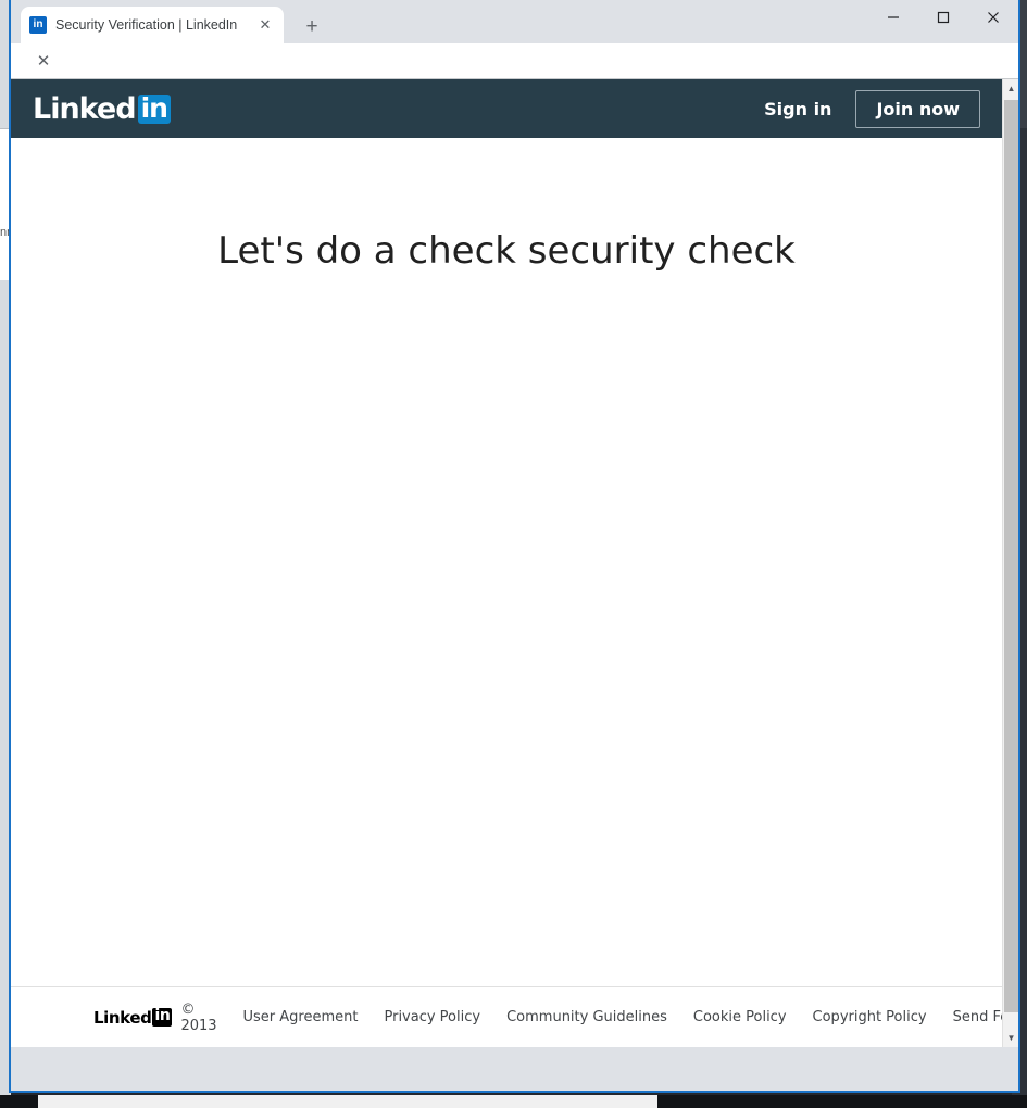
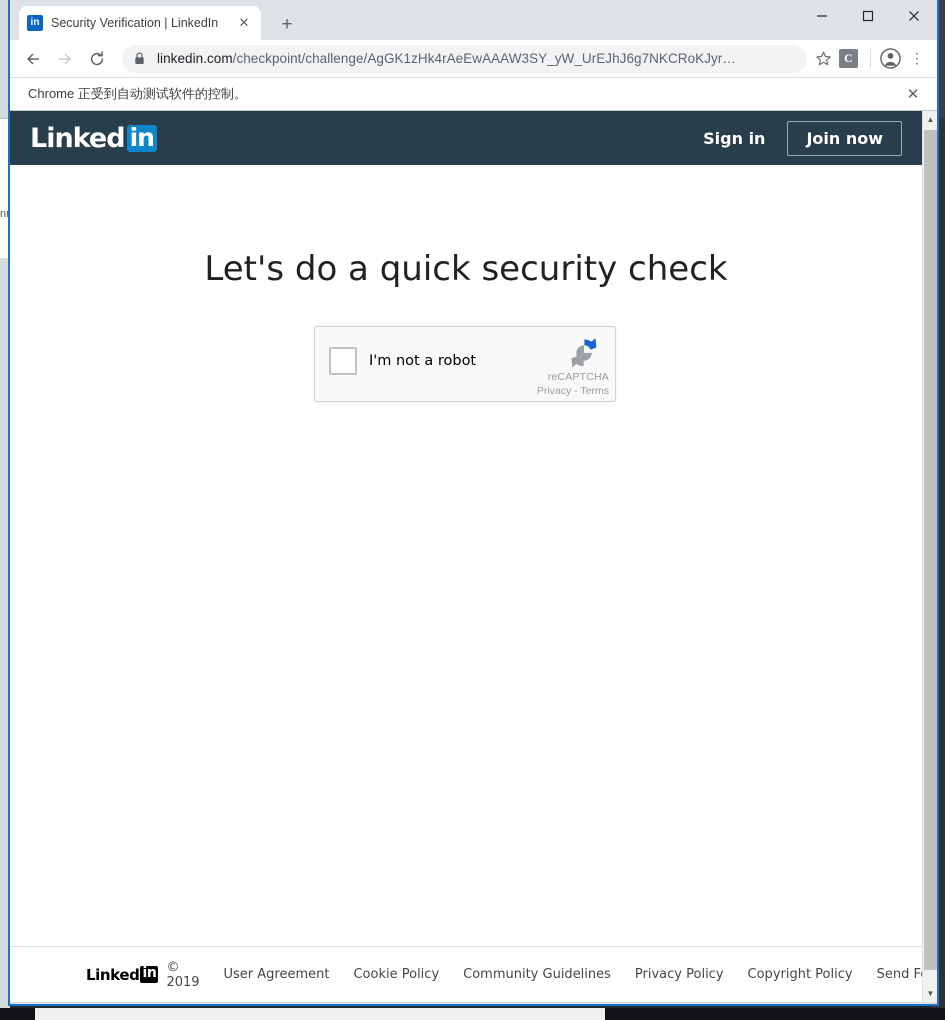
  in
  Security Verification | LinkedIn
  ✕
  +
+ linkedin.com/checkpoint/challenge/AgGK1zHk4rAeEwAAAW3SY_yW_UrEJhJ6g7NKCRoKJyr…
+ C
+ ⋮
+ Chrome 正受到自动测试软件的控制。
  ✕
  Linked
  in
  Sign in
  Join now
- Let's do a check security check
+ Let's do a quick security check
+ I'm not a robot
+ reCAPTCHA
+ Privacy - Terms
  Linked
  in
- © 2013
+ © 2019
  User Agreement
- Privacy Policy
+ Cookie Policy
  Community Guidelines
- Cookie Policy
+ Privacy Policy
  Copyright Policy
  ▲
  ▼
